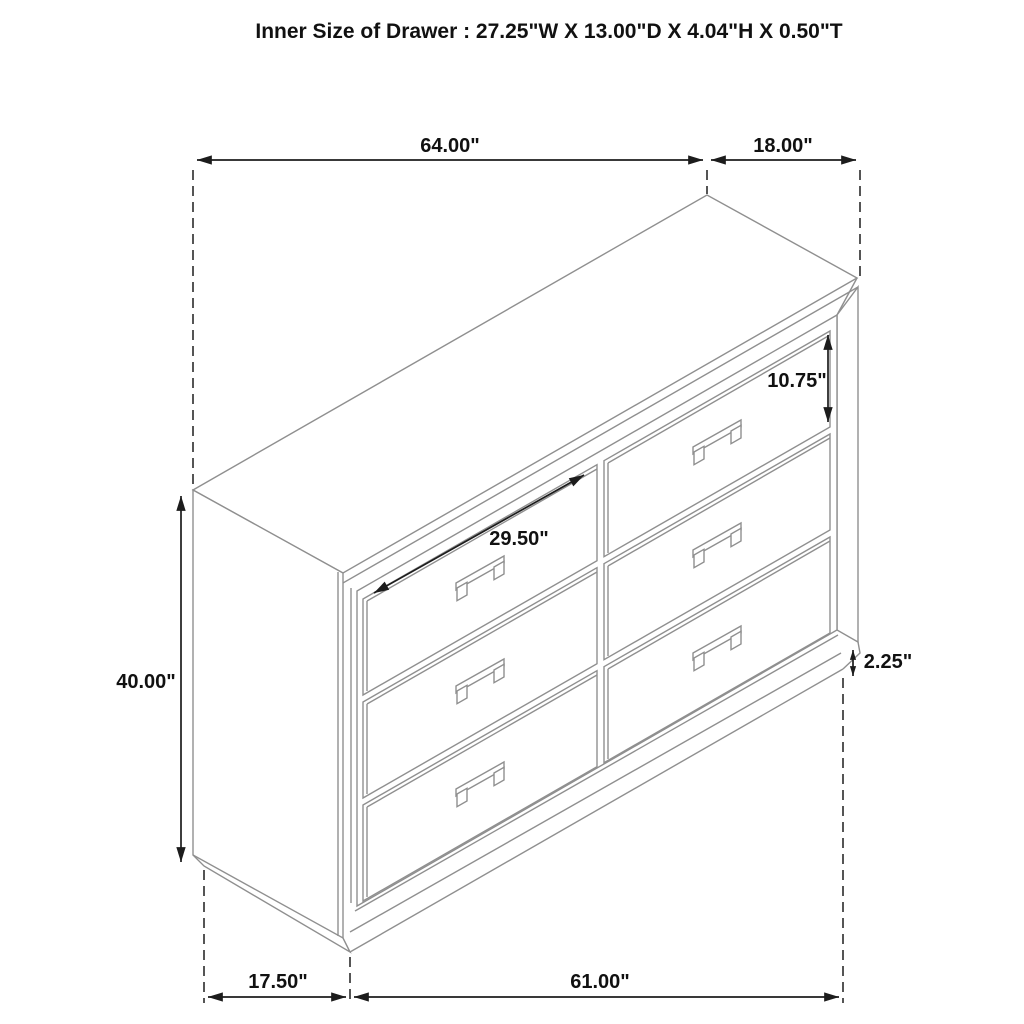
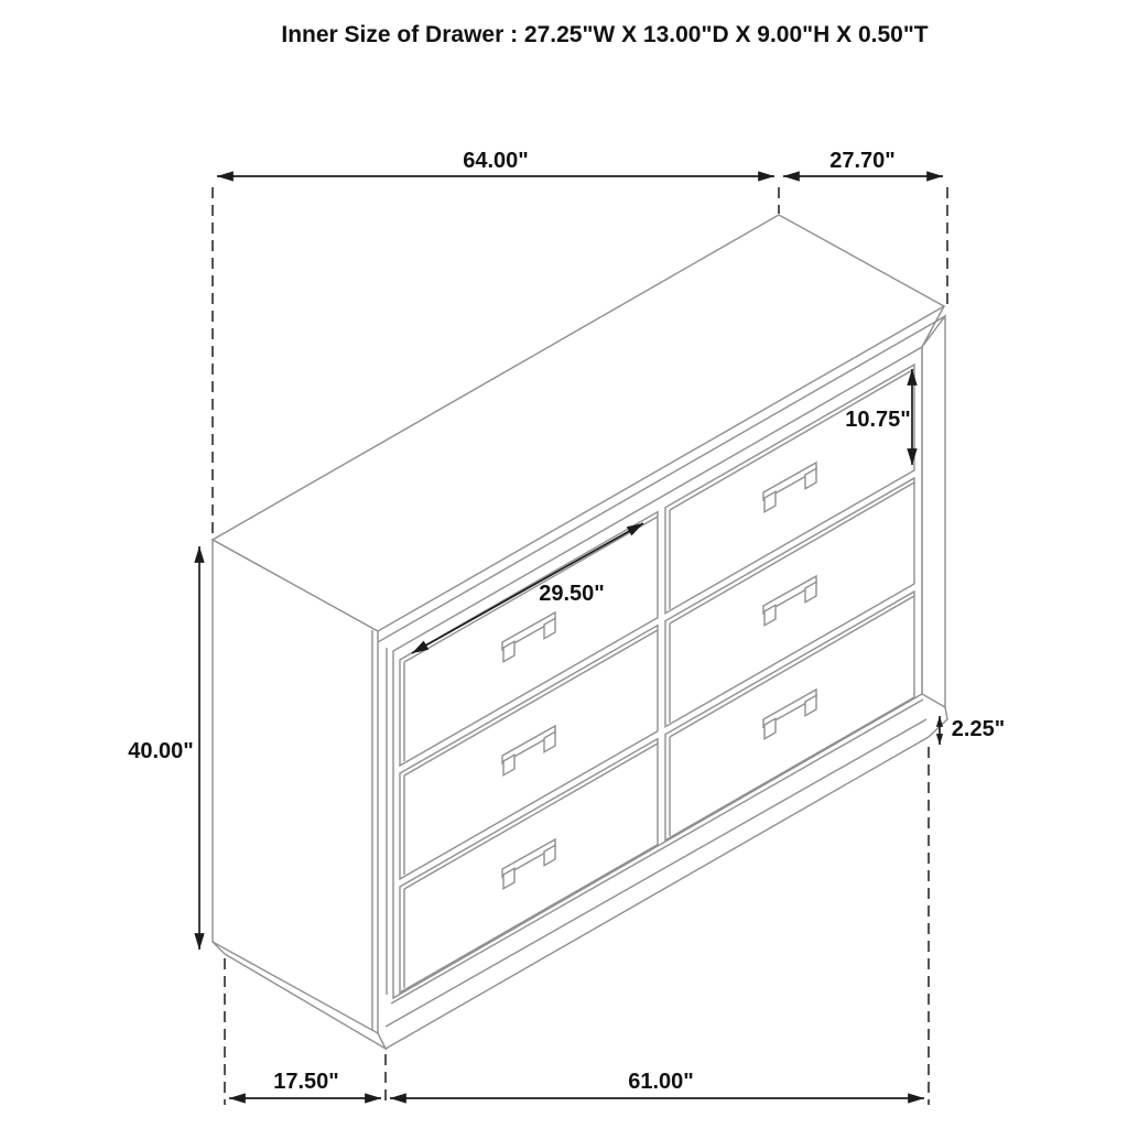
  64.00"
- 18.00"
+ 27.70"
  10.75"
  29.50"
  40.00"
  2.25"
  17.50"
  61.00"
- Inner Size of Drawer : 27.25"W X 13.00"D X 4.04"H X 0.50"T
+ Inner Size of Drawer : 27.25"W X 13.00"D X 9.00"H X 0.50"T
